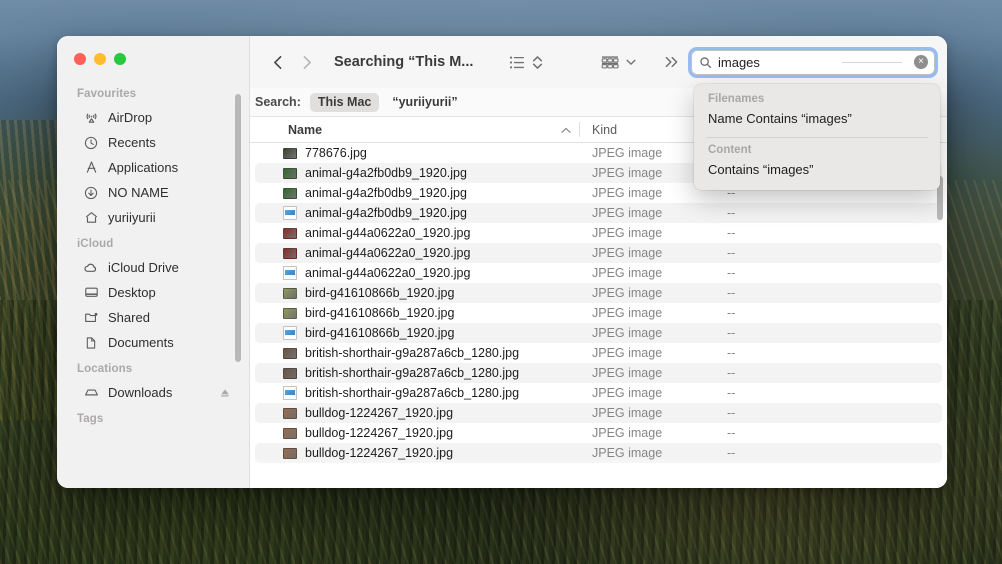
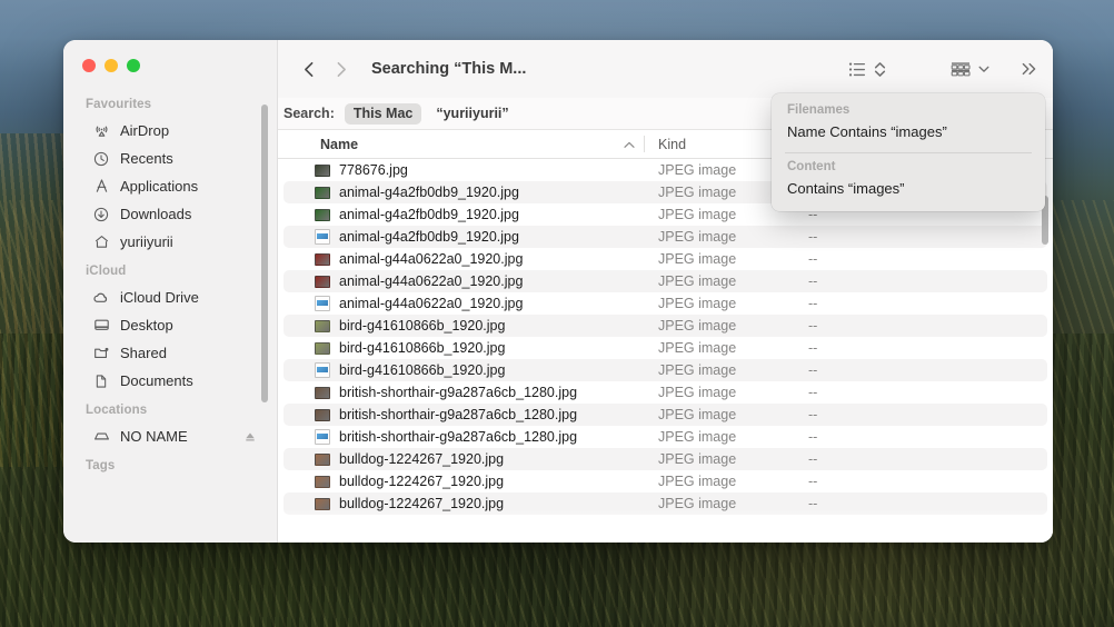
  Favourites
  AirDrop
  Recents
  Applications
- NO NAME
+ Downloads
  yuriiyurii
  iCloud
  iCloud Drive
  Desktop
  Shared
  Documents
  Locations
- Downloads
+ NO NAME
  Tags
  Searching “This M...
- images
- ×
  Search:
  This Mac
  “yuriiyurii”
  Name
  Kind
  778676.jpg
  JPEG image
  animal-g4a2fb0db9_1920.jpg
  JPEG image
  animal-g4a2fb0db9_1920.jpg
  JPEG image
  --
  animal-g4a2fb0db9_1920.jpg
  JPEG image
  --
  animal-g44a0622a0_1920.jpg
  JPEG image
  --
  animal-g44a0622a0_1920.jpg
  JPEG image
  --
  animal-g44a0622a0_1920.jpg
  JPEG image
  --
  bird-g41610866b_1920.jpg
  JPEG image
  --
  bird-g41610866b_1920.jpg
  JPEG image
  --
  bird-g41610866b_1920.jpg
  JPEG image
  --
  british-shorthair-g9a287a6cb_1280.jpg
  JPEG image
  --
  british-shorthair-g9a287a6cb_1280.jpg
  JPEG image
  --
  british-shorthair-g9a287a6cb_1280.jpg
  JPEG image
  --
  bulldog-1224267_1920.jpg
  JPEG image
  --
  bulldog-1224267_1920.jpg
  JPEG image
  --
  bulldog-1224267_1920.jpg
  JPEG image
  --
  Filenames
  Name Contains “images”
  Content
  Contains “images”
